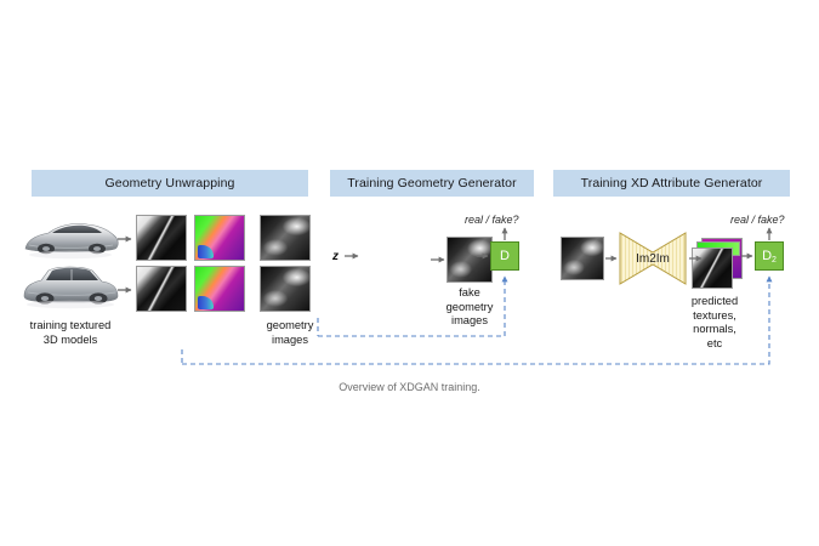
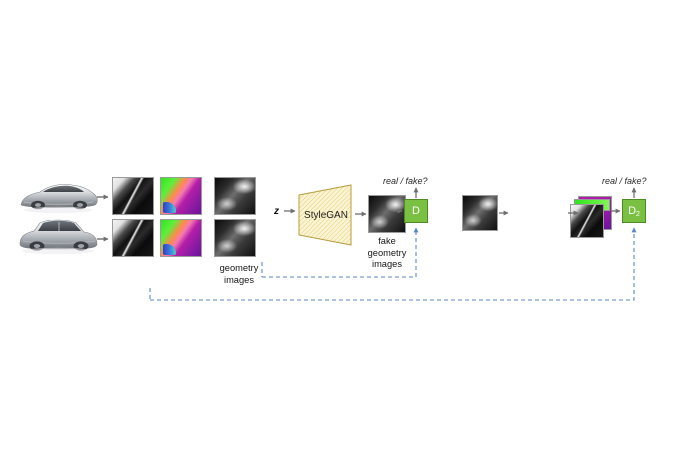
- Geometry Unwrapping
- Training Geometry Generator
- Training XD Attribute Generator
- training textured
- 3D models
  geometry
  images
  z
+ StyleGAN
  fake
  geometry
  images
  D
  real / fake?
- Im2Im
- predicted
- textures,
- normals,
- etc
  real / fake?
- Overview of XDGAN training.
